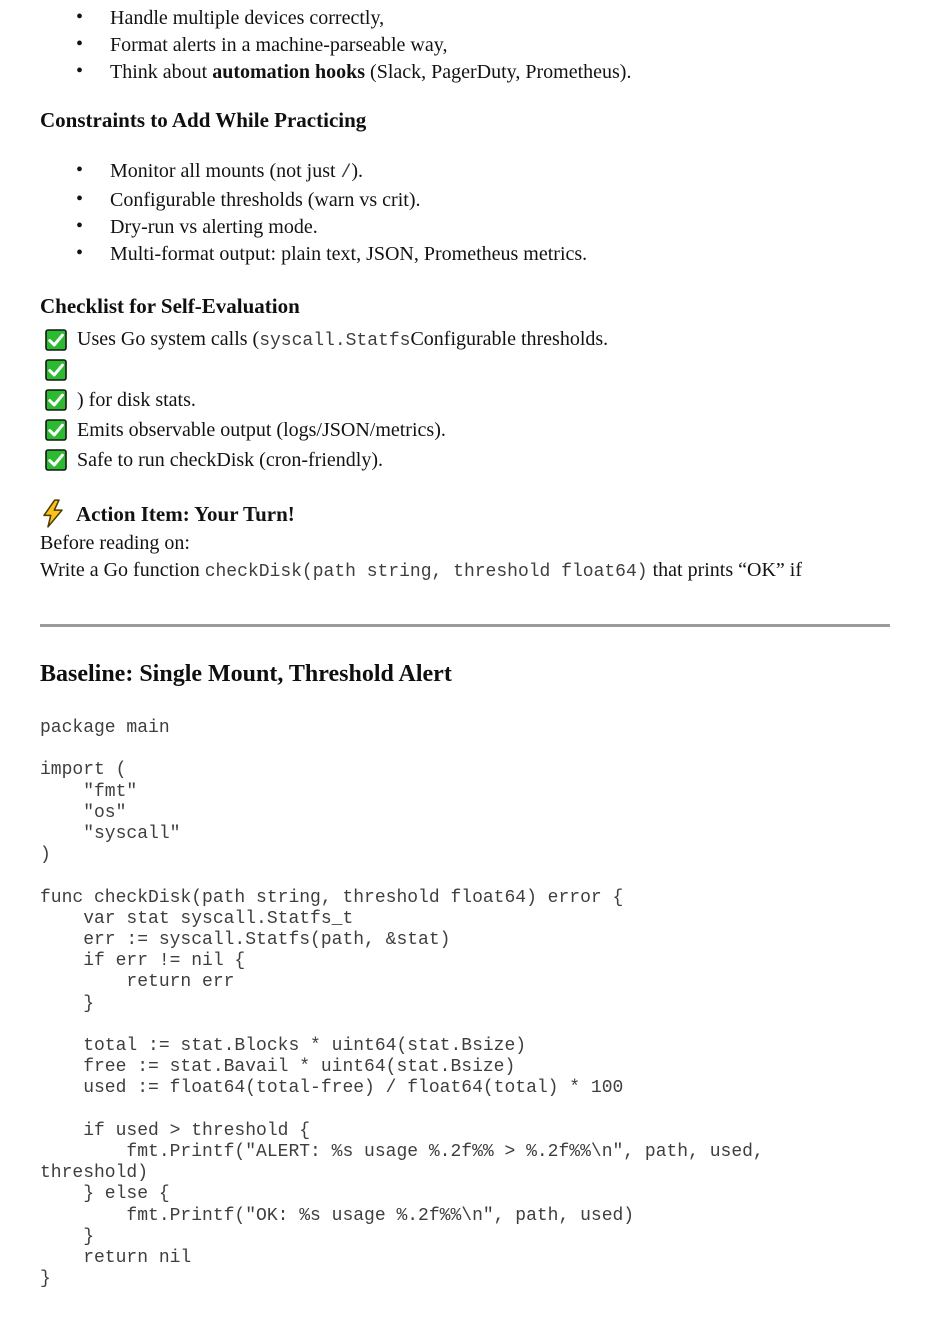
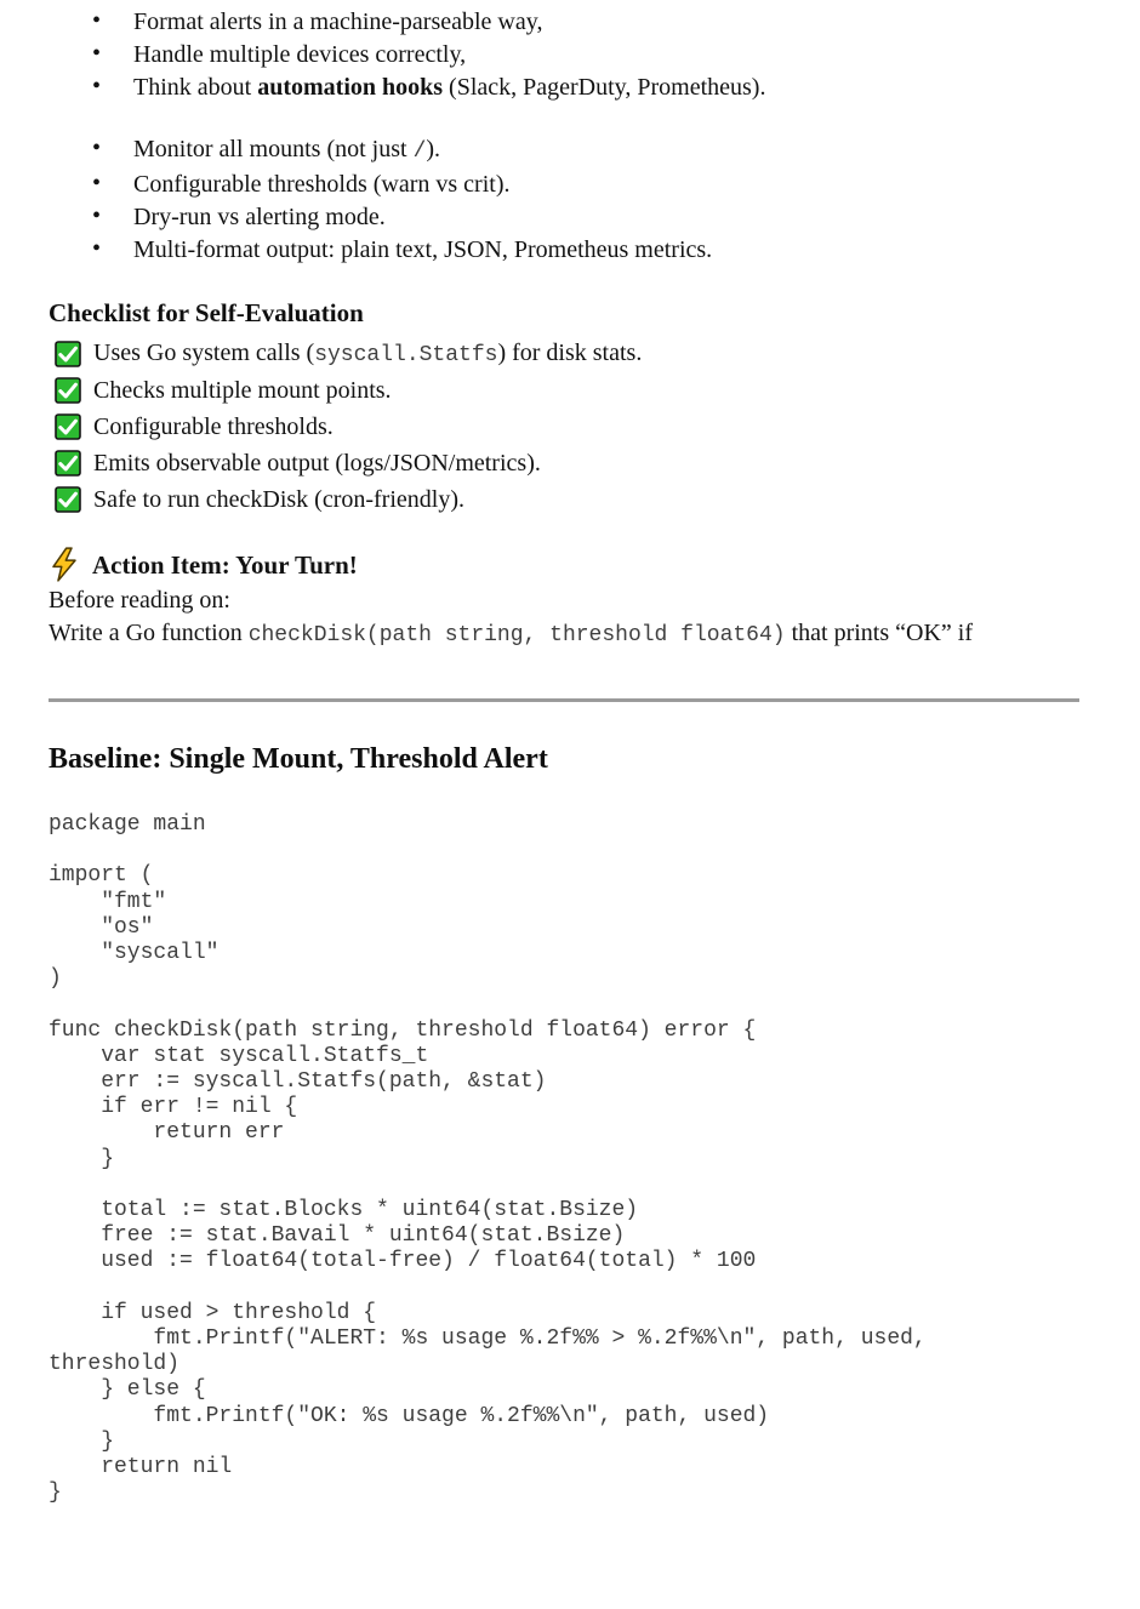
  •
- Handle multiple devices correctly,
+ Format alerts in a machine-parseable way,
  •
- Format alerts in a machine-parseable way,
+ Handle multiple devices correctly,
  •
  Think about automation hooks (Slack, PagerDuty, Prometheus).
- Constraints to Add While Practicing
  •
  Monitor all mounts (not just /).
  •
  Configurable thresholds (warn vs crit).
  •
  Dry-run vs alerting mode.
  •
  Multi-format output: plain text, JSON, Prometheus metrics.
  Checklist for Self-Evaluation
- Uses Go system calls (syscall.StatfsConfigurable thresholds.
+ Uses Go system calls (syscall.Statfs) for disk stats.
+ Checks multiple mount points.
- ) for disk stats.
+ Configurable thresholds.
  Emits observable output (logs/JSON/metrics).
  Safe to run checkDisk (cron-friendly).
  Action Item: Your Turn!
  Before reading on:
  Write a Go function checkDisk(path string, threshold float64) that prints “OK” if
  Baseline: Single Mount, Threshold Alert
  package main
  import (
  "fmt"
  "os"
  "syscall"
  )
  func checkDisk(path string, threshold float64) error {
  var stat syscall.Statfs_t
  err := syscall.Statfs(path, &stat)
  if err != nil {
  return err
  }
  total := stat.Blocks * uint64(stat.Bsize)
  free := stat.Bavail * uint64(stat.Bsize)
  used := float64(total-free) / float64(total) * 100
  if used > threshold {
  fmt.Printf("ALERT: %s usage %.2f%% > %.2f%%\n", path, used,
  threshold)
  } else {
  fmt.Printf("OK: %s usage %.2f%%\n", path, used)
  }
  return nil
  }
